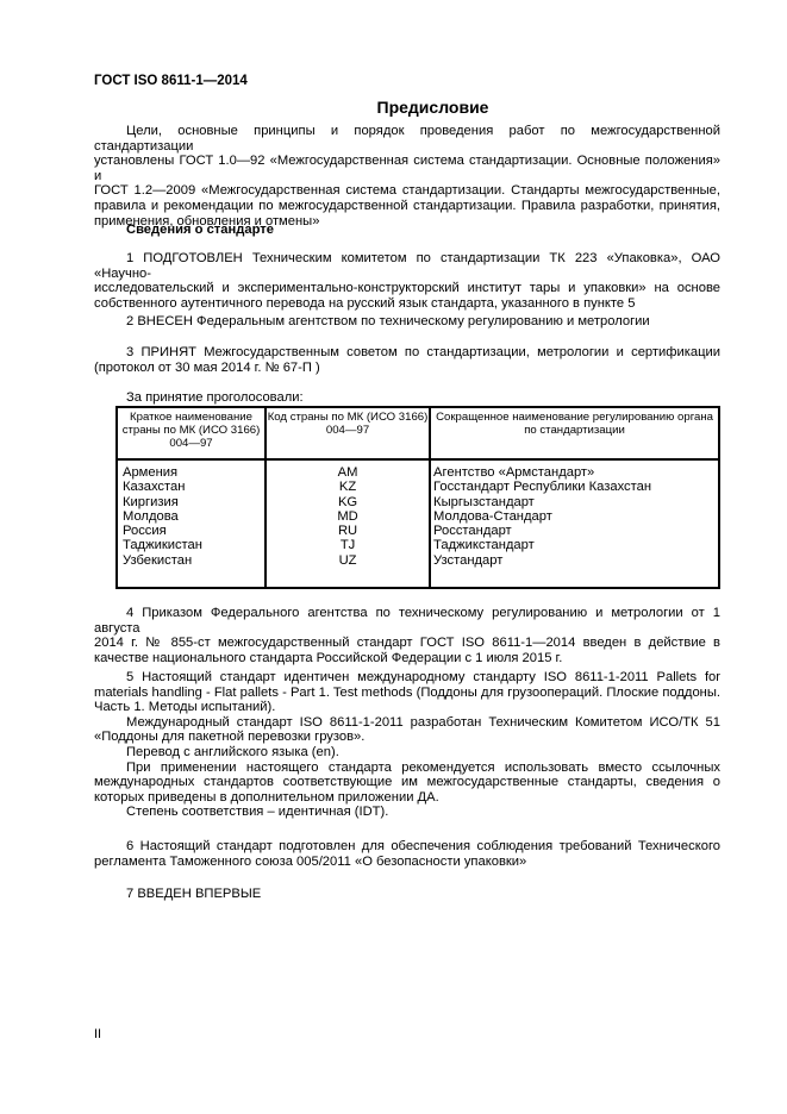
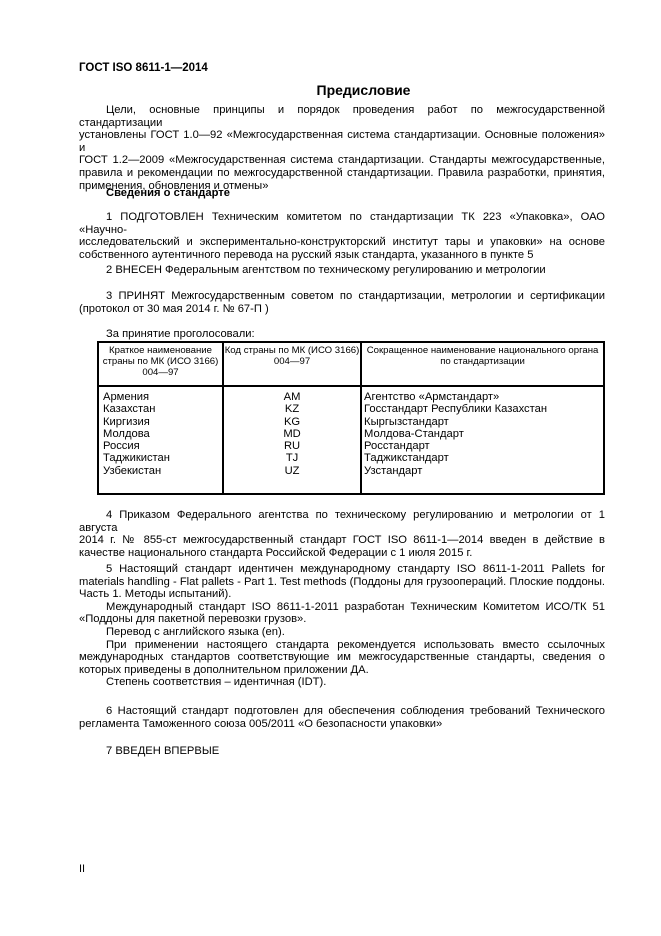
  ГОСТ ISO 8611-1—2014
  Предисловие
  Цели, основные принципы и порядок проведения работ по межгосударственной стандартизации
  установлены ГОСТ 1.0—92 «Межгосударственная система стандартизации. Основные положения» и
  ГОСТ 1.2—2009 «Межгосударственная система стандартизации. Стандарты межгосударственные,
  правила и рекомендации по межгосударственной стандартизации. Правила разработки, принятия,
  применения, обновления и отмены»
  Сведения о стандарте
  1 ПОДГОТОВЛЕН Техническим комитетом по стандартизации ТК 223 «Упаковка», ОАО «Научно-
  исследовательский и экспериментально-конструкторский институт тары и упаковки» на основе
  собственного аутентичного перевода на русский язык стандарта, указанного в пункте 5
  2 ВНЕСЕН Федеральным агентством по техническому регулированию и метрологии
  3 ПРИНЯТ Межгосударственным советом по стандартизации, метрологии и сертификации
  (протокол от 30 мая 2014 г. № 67-П )
  За принятие проголосовали:
- Краткое наименование страны по МК (ИСО 3166) 004—97	Код страны по МК (ИСО 3166) 004—97	Сокращенное наименование регулированию органа по стандартизации
+ Краткое наименование страны по МК (ИСО 3166) 004—97	Код страны по МК (ИСО 3166) 004—97	Сокращенное наименование национального органа по стандартизации
  Армения Казахстан Киргизия Молдова Россия Таджикистан Узбекистан	AM KZ KG MD RU TJ UZ	Агентство «Армстандарт» Госстандарт Республики Казахстан Кыргызстандарт Молдова-Стандарт Росстандарт Таджикстандарт Узстандарт
  4 Приказом Федерального агентства по техническому регулированию и метрологии от 1 августа
  2014 г. № 855-ст межгосударственный стандарт ГОСТ ISO 8611-1—2014 введен в действие в
  качестве национального стандарта Российской Федерации с 1 июля 2015 г.
  5 Настоящий стандарт идентичен международному стандарту ISO 8611-1-2011 Pallets for
  materials handling - Flat pallets - Part 1. Test methods (Поддоны для грузоопераций. Плоские поддоны.
  Часть 1. Методы испытаний).
  Международный стандарт ISO 8611-1-2011 разработан Техническим Комитетом ИСО/ТК 51
  «Поддоны для пакетной перевозки грузов».
  Перевод с английского языка (en).
  При применении настоящего стандарта рекомендуется использовать вместо ссылочных
  международных стандартов соответствующие им межгосударственные стандарты, сведения о
  которых приведены в дополнительном приложении ДА.
  Степень соответствия – идентичная (IDT).
  6 Настоящий стандарт подготовлен для обеспечения соблюдения требований Технического
  регламента Таможенного союза 005/2011 «О безопасности упаковки»
  7 ВВЕДЕН ВПЕРВЫЕ
  II
